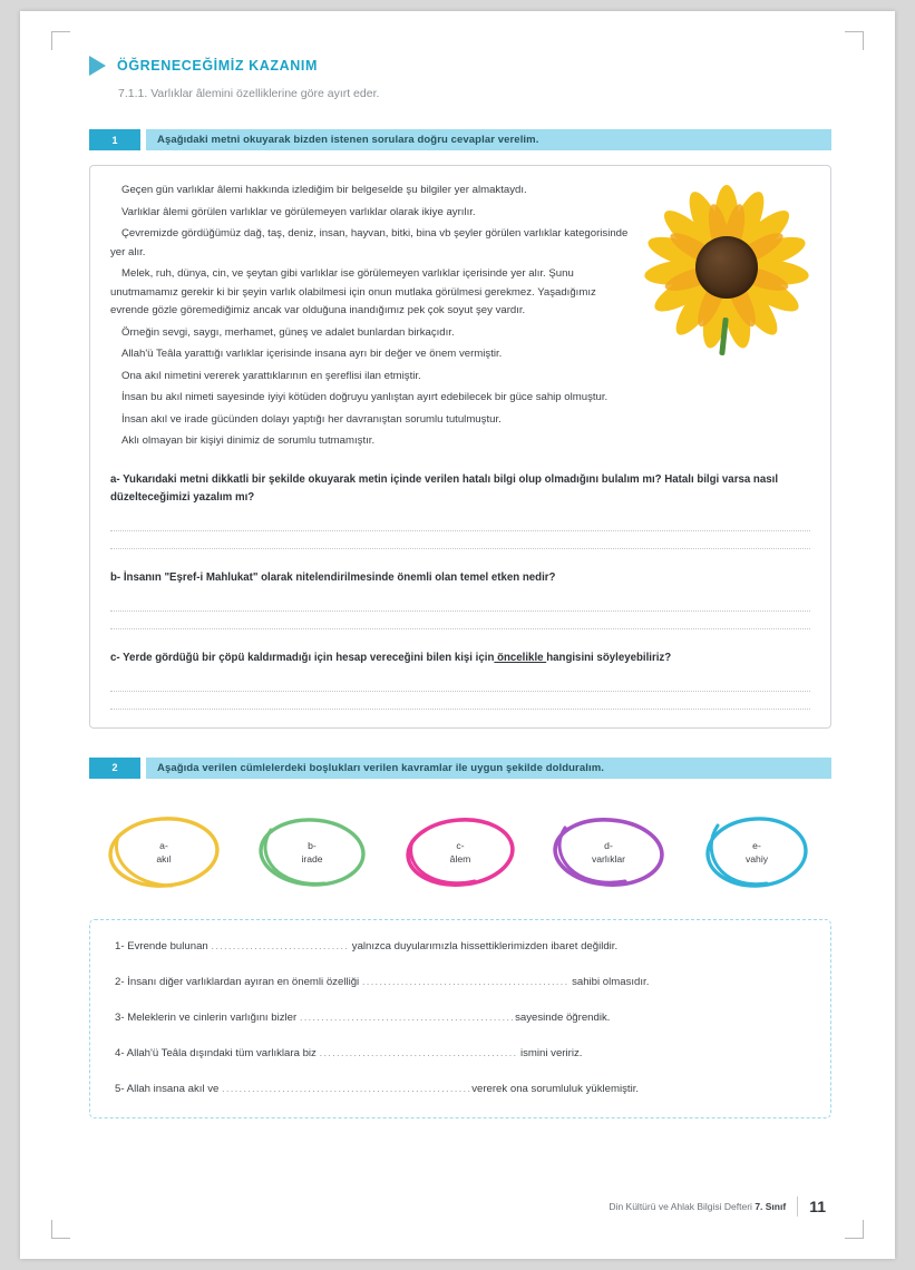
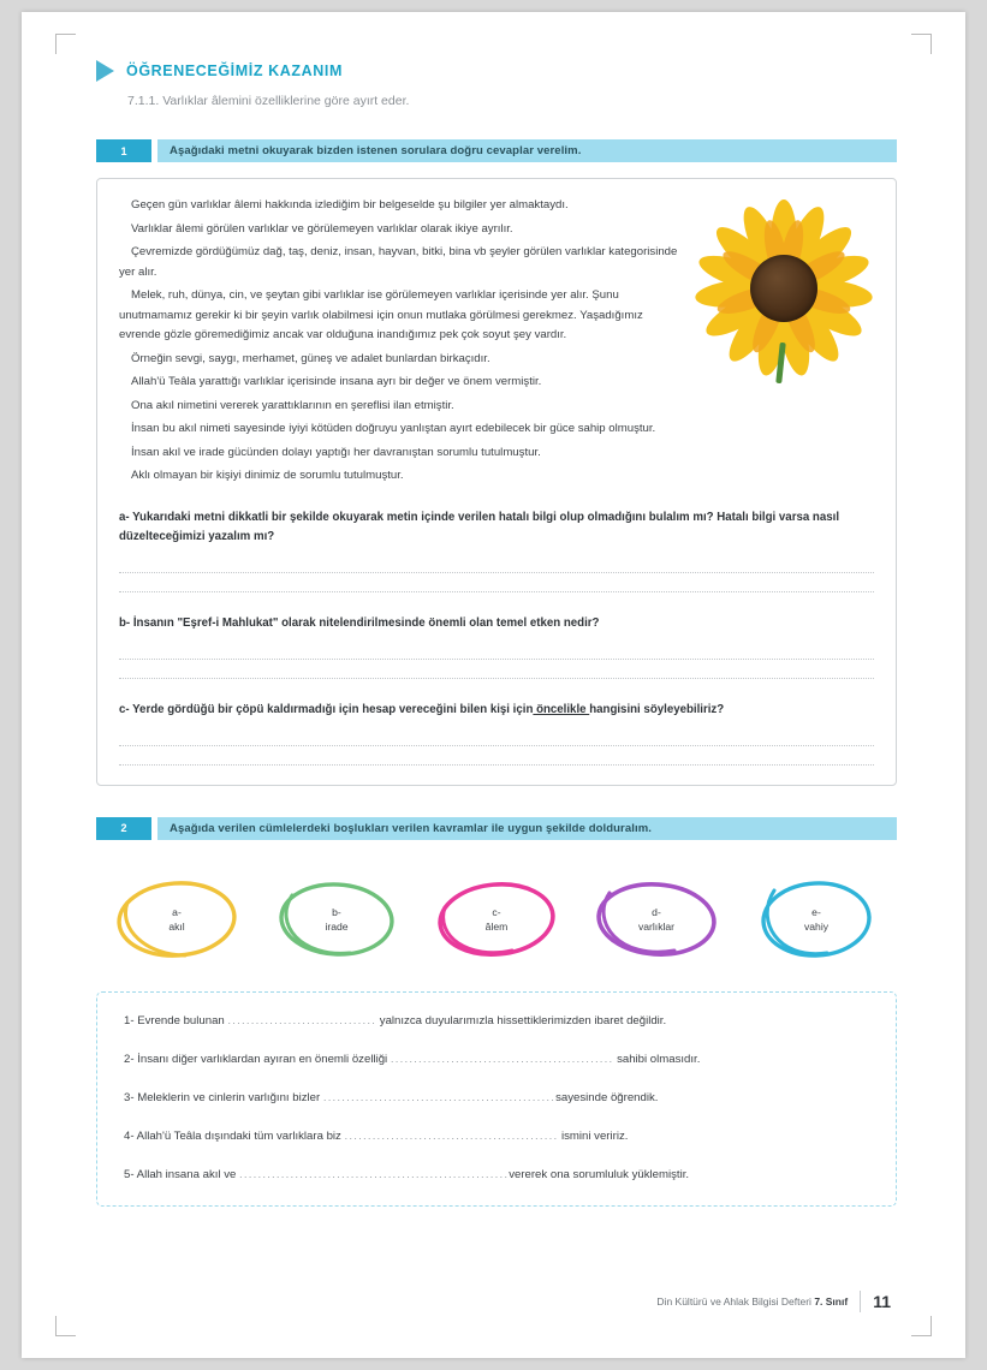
  ÖĞRENECEĞİMİZ KAZANIM
  7.1.1. Varlıklar âlemini özelliklerine göre ayırt eder.
  1
  Aşağıdaki metni okuyarak bizden istenen sorulara doğru cevaplar verelim.
  Geçen gün varlıklar âlemi hakkında izlediğim bir belgeselde şu bilgiler yer almaktaydı.
  Varlıklar âlemi görülen varlıklar ve görülemeyen varlıklar olarak ikiye ayrılır.
  Çevremizde gördüğümüz dağ, taş, deniz, insan, hayvan, bitki, bina vb şeyler görülen varlıklar kategorisinde yer alır.
  Melek, ruh, dünya, cin, ve şeytan gibi varlıklar ise görülemeyen varlıklar içerisinde yer alır. Şunu unutmamamız gerekir ki bir şeyin varlık olabilmesi için onun mutlaka görülmesi gerekmez. Yaşadığımız evrende gözle göremediğimiz ancak var olduğuna inandığımız pek çok soyut şey vardır.
  Örneğin sevgi, saygı, merhamet, güneş ve adalet bunlardan birkaçıdır.
  Allah'ü Teâla yarattığı varlıklar içerisinde insana ayrı bir değer ve önem vermiştir.
  Ona akıl nimetini vererek yarattıklarının en şereflisi ilan etmiştir.
  İnsan bu akıl nimeti sayesinde iyiyi kötüden doğruyu yanlıştan ayırt edebilecek bir güce sahip olmuştur.
  İnsan akıl ve irade gücünden dolayı yaptığı her davranıştan sorumlu tutulmuştur.
- Aklı olmayan bir kişiyi dinimiz de sorumlu tutmamıştır.
+ Aklı olmayan bir kişiyi dinimiz de sorumlu tutulmuştur.
  a- Yukarıdaki metni dikkatli bir şekilde okuyarak metin içinde verilen hatalı bilgi olup olmadığını bulalım mı? Hatalı bilgi varsa nasıl düzelteceğimizi yazalım mı?
  b- İnsanın "Eşref-i Mahlukat" olarak nitelendirilmesinde önemli olan temel etken nedir?
  c- Yerde gördüğü bir çöpü kaldırmadığı için hesap vereceğini bilen kişi için öncelikle hangisini söyleyebiliriz?
  2
  Aşağıda verilen cümlelerdeki boşlukları verilen kavramlar ile uygun şekilde dolduralım.
  a-
  akıl
  b-
  irade
  c-
  âlem
  d-
  varlıklar
  e-
  vahiy
  1- Evrende bulunan ................................ yalnızca duyularımızla hissettiklerimizden ibaret değildir.
  2- İnsanı diğer varlıklardan ayıran en önemli özelliği ................................................ sahibi olmasıdır.
  3- Meleklerin ve cinlerin varlığını bizler ..................................................sayesinde öğrendik.
  4- Allah'ü Teâla dışındaki tüm varlıklara biz .............................................. ismini veririz.
  5- Allah insana akıl ve ..........................................................vererek ona sorumluluk yüklemiştir.
  Din Kültürü ve Ahlak Bilgisi Defteri 7. Sınıf
  11
